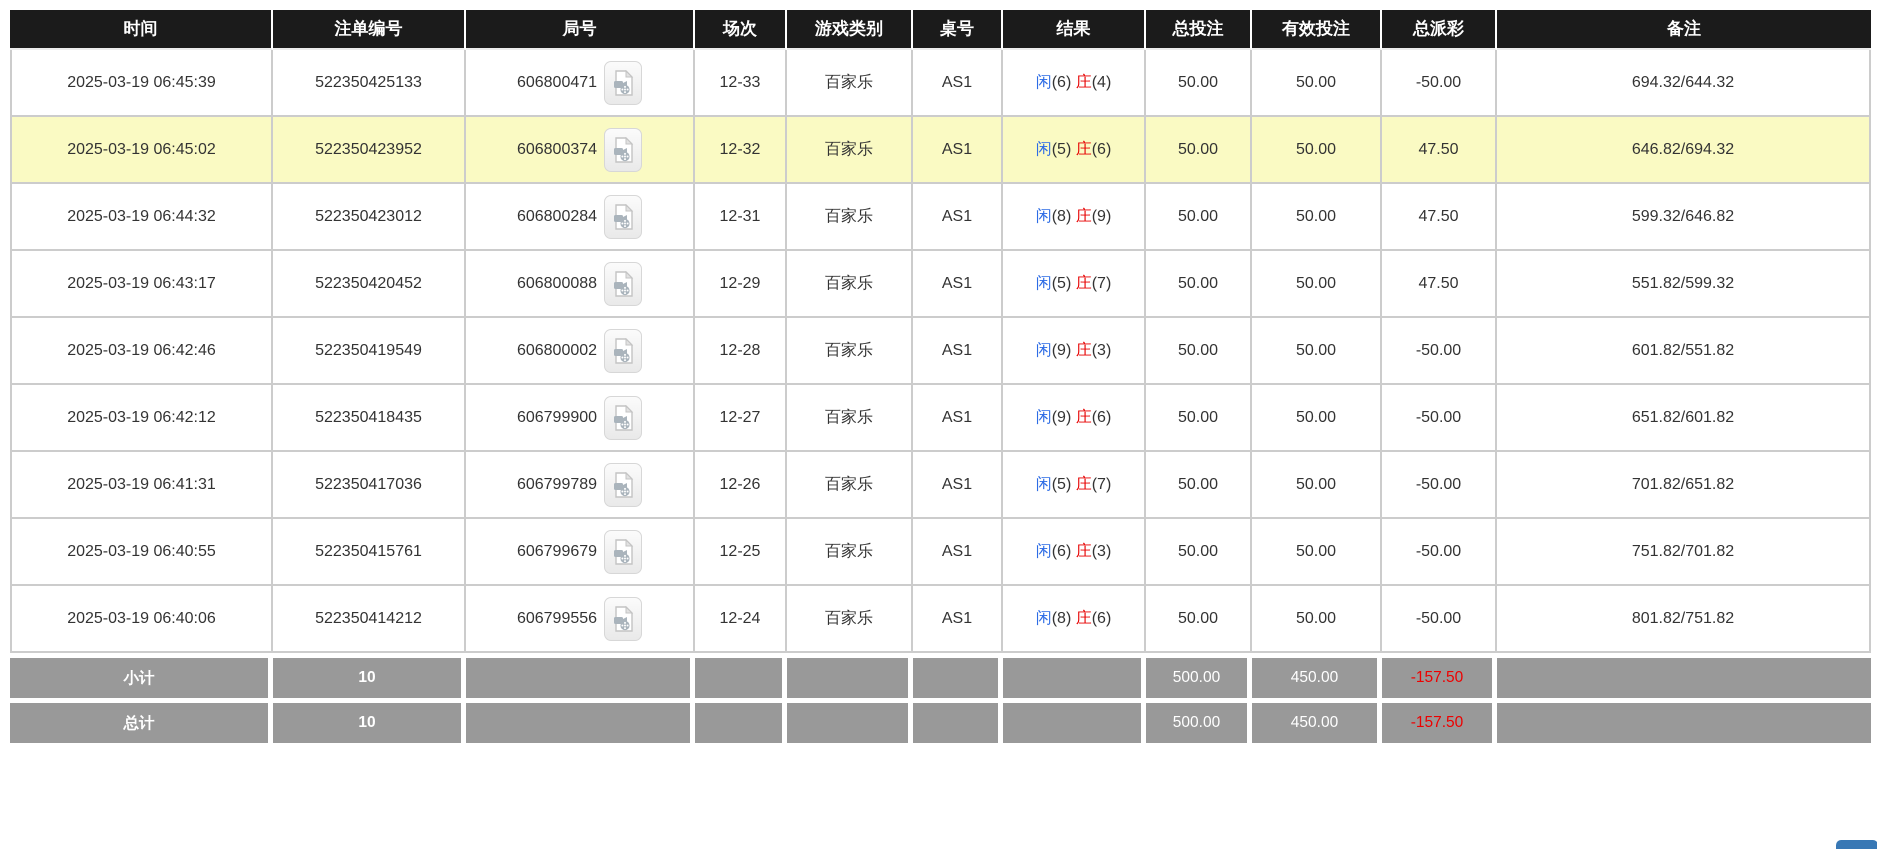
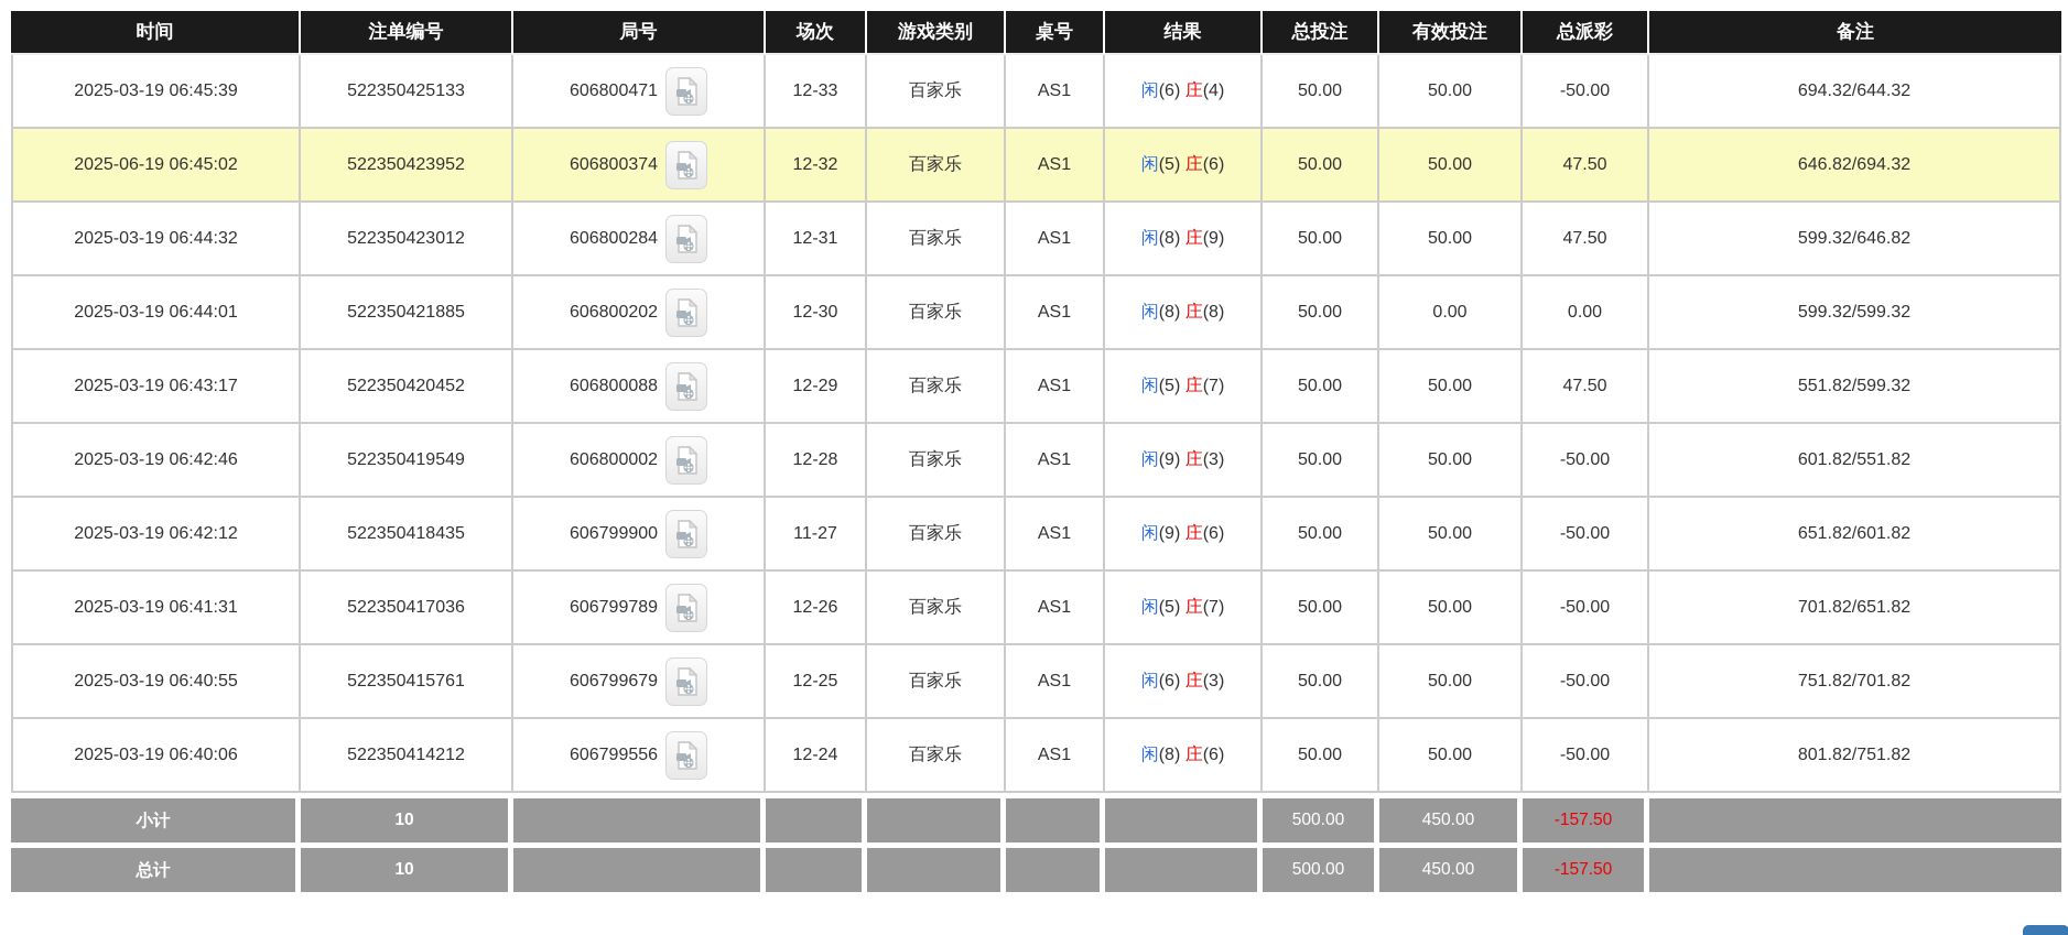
  时间	注单编号	局号	场次	游戏类别	桌号	结果	总投注	有效投注	总派彩	备注
  2025-03-19 06:45:39	522350425133	606800471	12-33	百家乐	AS1	闲(6) 庄(4)	50.00	50.00	-50.00	694.32/644.32
- 2025-03-19 06:45:02	522350423952	606800374	12-32	百家乐	AS1	闲(5) 庄(6)	50.00	50.00	47.50	646.82/694.32
+ 2025-06-19 06:45:02	522350423952	606800374	12-32	百家乐	AS1	闲(5) 庄(6)	50.00	50.00	47.50	646.82/694.32
  2025-03-19 06:44:32	522350423012	606800284	12-31	百家乐	AS1	闲(8) 庄(9)	50.00	50.00	47.50	599.32/646.82
+ 2025-03-19 06:44:01	522350421885	606800202	12-30	百家乐	AS1	闲(8) 庄(8)	50.00	0.00	0.00	599.32/599.32
  2025-03-19 06:43:17	522350420452	606800088	12-29	百家乐	AS1	闲(5) 庄(7)	50.00	50.00	47.50	551.82/599.32
  2025-03-19 06:42:46	522350419549	606800002	12-28	百家乐	AS1	闲(9) 庄(3)	50.00	50.00	-50.00	601.82/551.82
- 2025-03-19 06:42:12	522350418435	606799900	12-27	百家乐	AS1	闲(9) 庄(6)	50.00	50.00	-50.00	651.82/601.82
+ 2025-03-19 06:42:12	522350418435	606799900	11-27	百家乐	AS1	闲(9) 庄(6)	50.00	50.00	-50.00	651.82/601.82
  2025-03-19 06:41:31	522350417036	606799789	12-26	百家乐	AS1	闲(5) 庄(7)	50.00	50.00	-50.00	701.82/651.82
  2025-03-19 06:40:55	522350415761	606799679	12-25	百家乐	AS1	闲(6) 庄(3)	50.00	50.00	-50.00	751.82/701.82
  2025-03-19 06:40:06	522350414212	606799556	12-24	百家乐	AS1	闲(8) 庄(6)	50.00	50.00	-50.00	801.82/751.82
  小计	10						500.00	450.00	-157.50
  总计	10						500.00	450.00	-157.50
